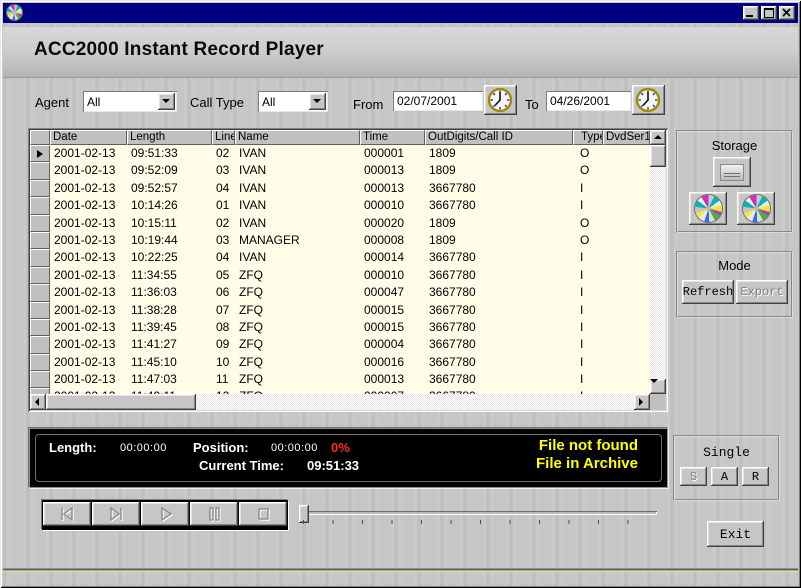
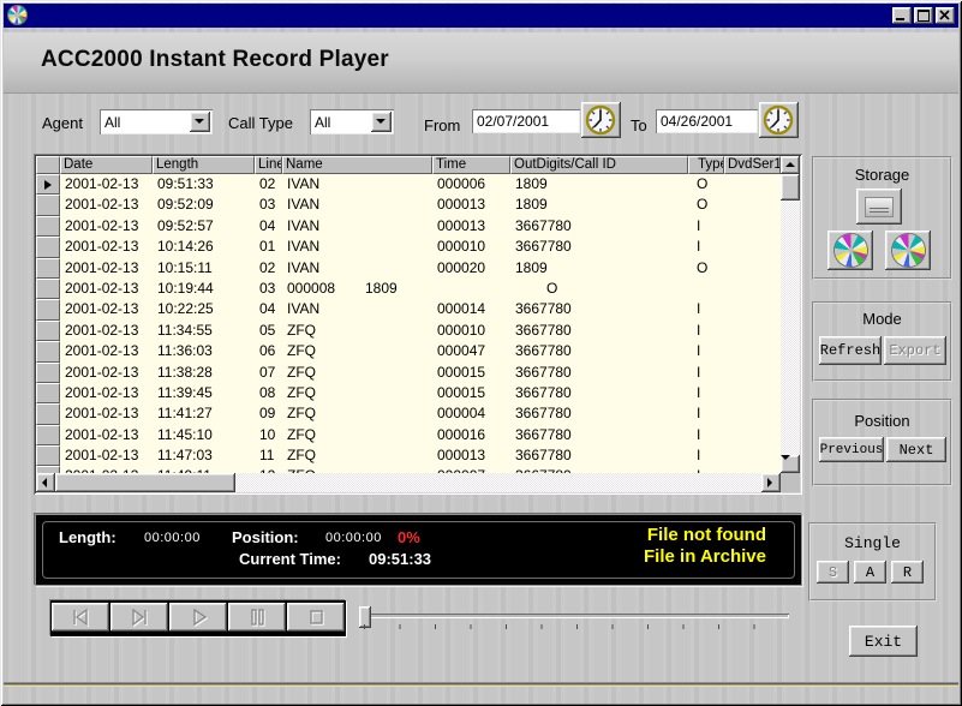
  ACC2000 Instant Record Player
  Agent
  All
  Call Type
  All
  From
  02/07/2001
  To
  04/26/2001
  Date
  Length
  Line
  Name
  Time
  OutDigits/Call ID
  Typ
  DvdSer1
  2001-02-13
  09:51:33
  02
  IVAN
- 000001
+ 000006
  1809
  O
  2001-02-13
  09:52:09
  03
  IVAN
  000013
  1809
  O
  2001-02-13
  09:52:57
  04
  IVAN
  000013
  3667780
  I
  2001-02-13
  10:14:26
  01
  IVAN
  000010
  3667780
  I
  2001-02-13
  10:15:11
  02
  IVAN
  000020
  1809
  O
  2001-02-13
  10:19:44
  03
- MANAGER
  000008
  1809
  O
  2001-02-13
  10:22:25
  04
  IVAN
  000014
  3667780
  I
  2001-02-13
  11:34:55
  05
  ZFQ
  000010
  3667780
  I
  2001-02-13
  11:36:03
  06
  ZFQ
  000047
  3667780
  I
  2001-02-13
  11:38:28
  07
  ZFQ
  000015
  3667780
  I
  2001-02-13
  11:39:45
  08
  ZFQ
  000015
  3667780
  I
  2001-02-13
  11:41:27
  09
  ZFQ
  000004
  3667780
  I
  2001-02-13
  11:45:10
  10
  ZFQ
  000016
  3667780
  I
  2001-02-13
  11:47:03
  11
  ZFQ
  000013
  3667780
  I
  Storage
  Mode
  Refresh
  Export
+ Position
+ Previous
+ Next
  Length:
  00:00:00
  Position:
  00:00:00
  0%
  Current Time:
  09:51:33
  File not found
  File in Archive
  Single
  S
  A
  R
  Exit
